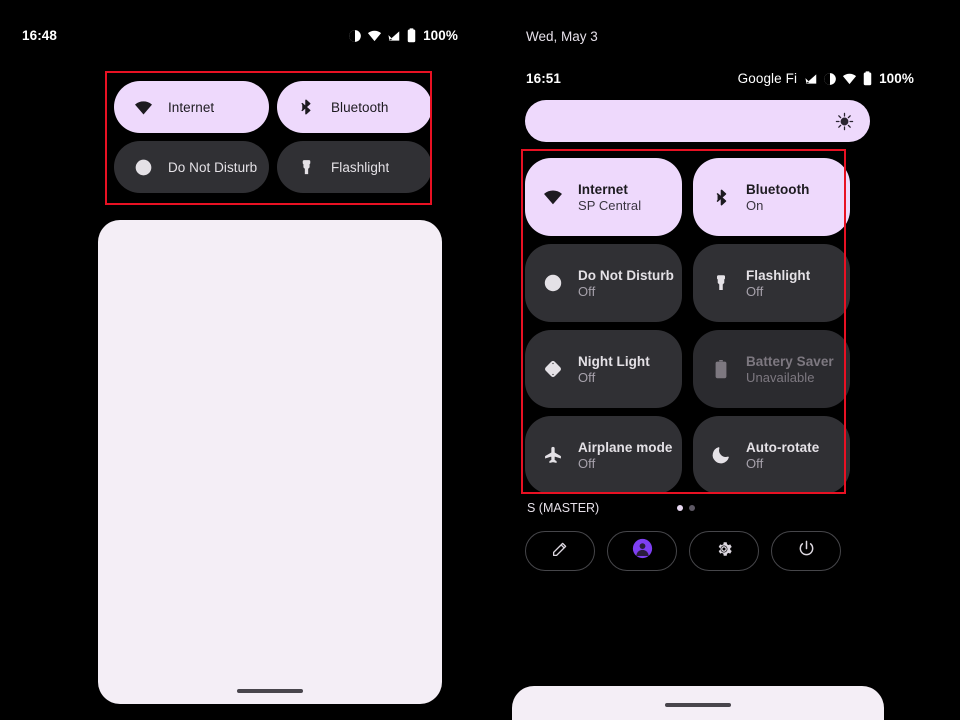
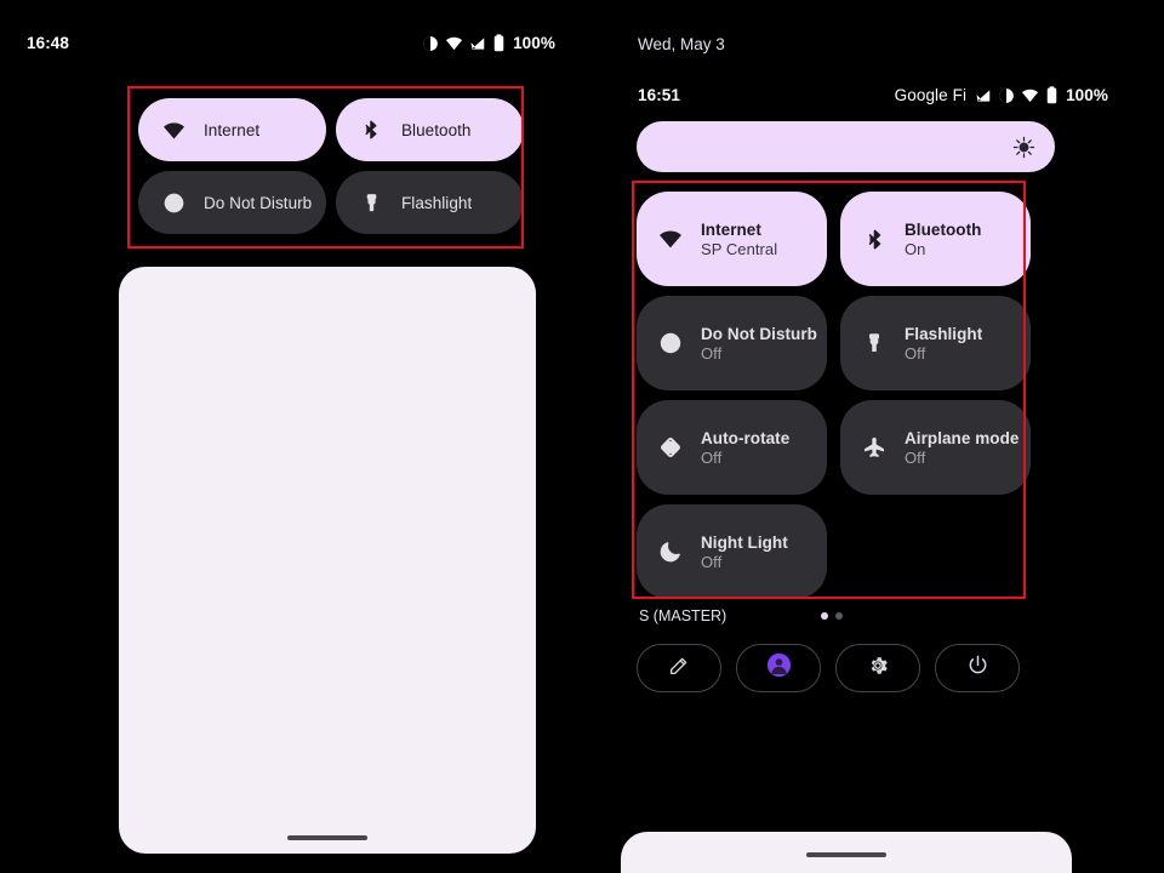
  16:48
  100%
  Internet
  Bluetooth
  Do Not Disturb
  Flashlight
  Wed, May 3
  16:51
  Google Fi
  100%
  Internet
  SP Central
  Bluetooth
  On
  Do Not Disturb
  Off
  Flashlight
  Off
- Night Light
+ Auto-rotate
  Off
- Battery Saver
- Unavailable
  Airplane mode
  Off
- Auto-rotate
+ Night Light
  Off
  S (MASTER)
